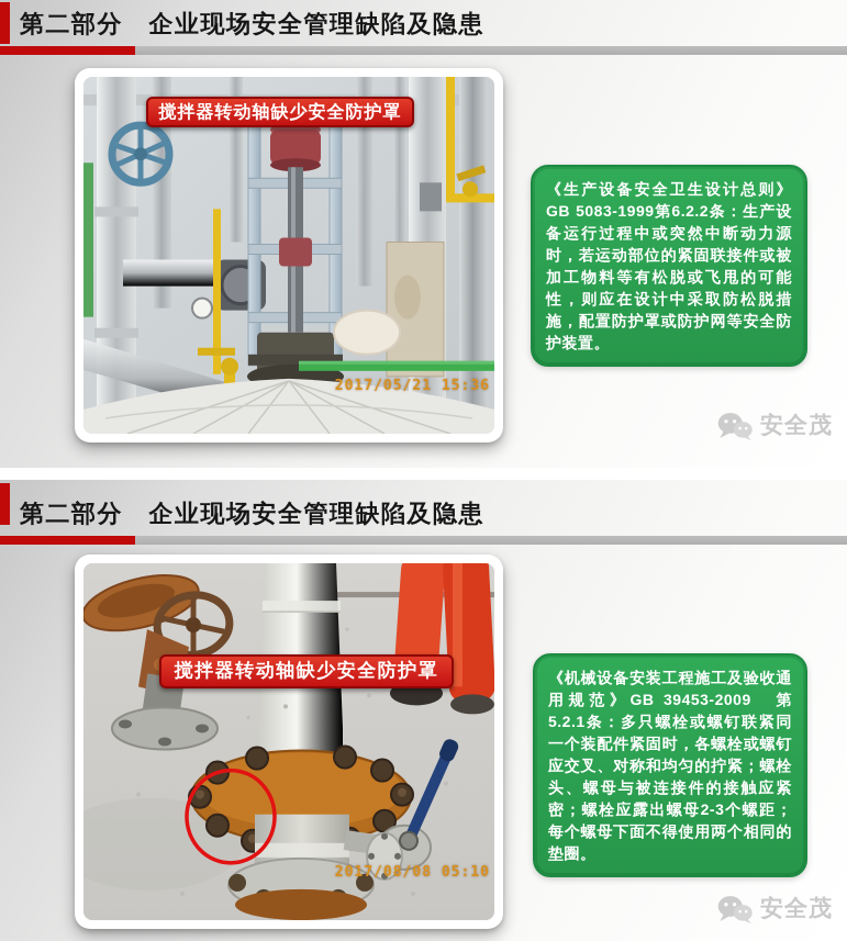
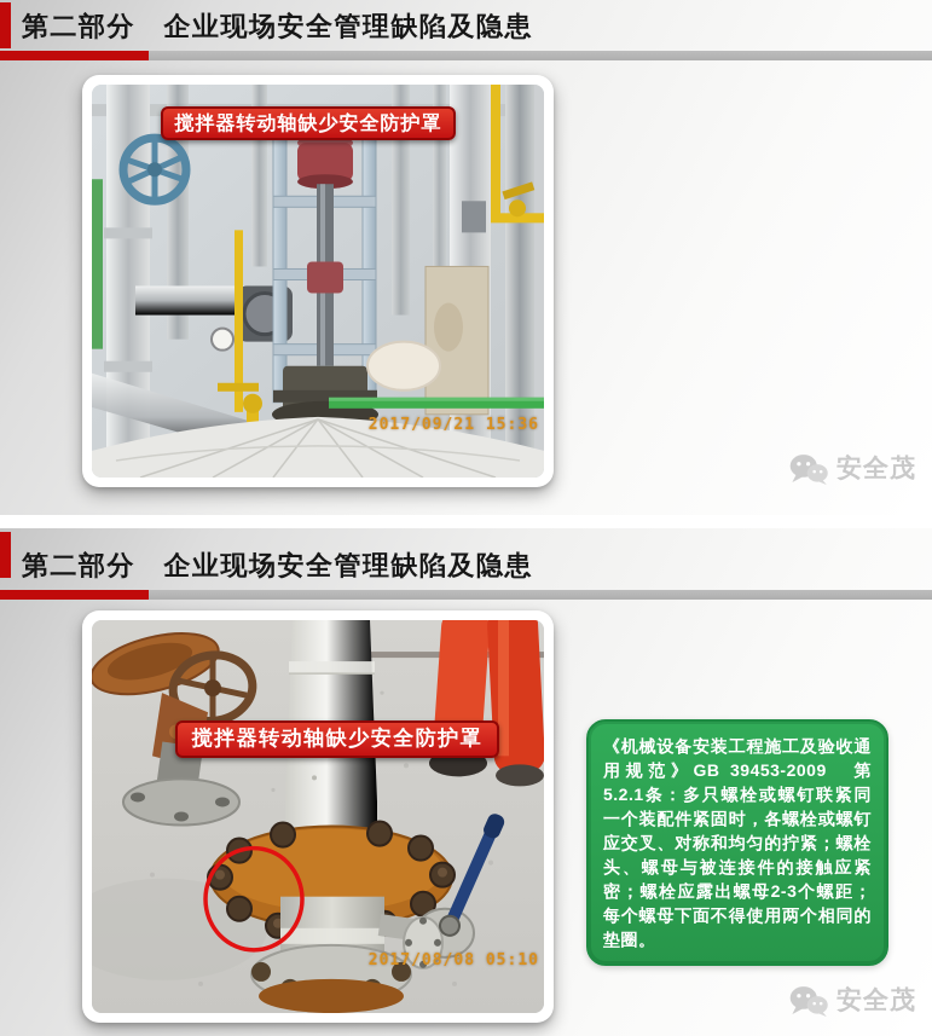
  第二部分 企业现场安全管理缺陷及隐患
  搅拌器转动轴缺少安全防护罩
- 2017/05/21 15:36
+ 2017/09/21 15:36
- 《生产设备安全卫生设计总则》GB 5083-1999第6.2.2条：生产设备运行过程中或突然中断动力源时，若运动部位的紧固联接件或被加工物料等有松脱或飞甩的可能性，则应在设计中采取防松脱措施，配置防护罩或防护网等安全防护装置。
  安全茂
  第二部分 企业现场安全管理缺陷及隐患
  搅拌器转动轴缺少安全防护罩
  2017/08/08 05:10
  《机械设备安装工程施工及验收通用规范》GB 39453-2009 第5.2.1条：多只螺栓或螺钉联紧同一个装配件紧固时，各螺栓或螺钉应交叉、对称和均匀的拧紧；螺栓头、螺母与被连接件的接触应紧密；螺栓应露出螺母2-3个螺距；每个螺母下面不得使用两个相同的垫圈。
  安全茂
